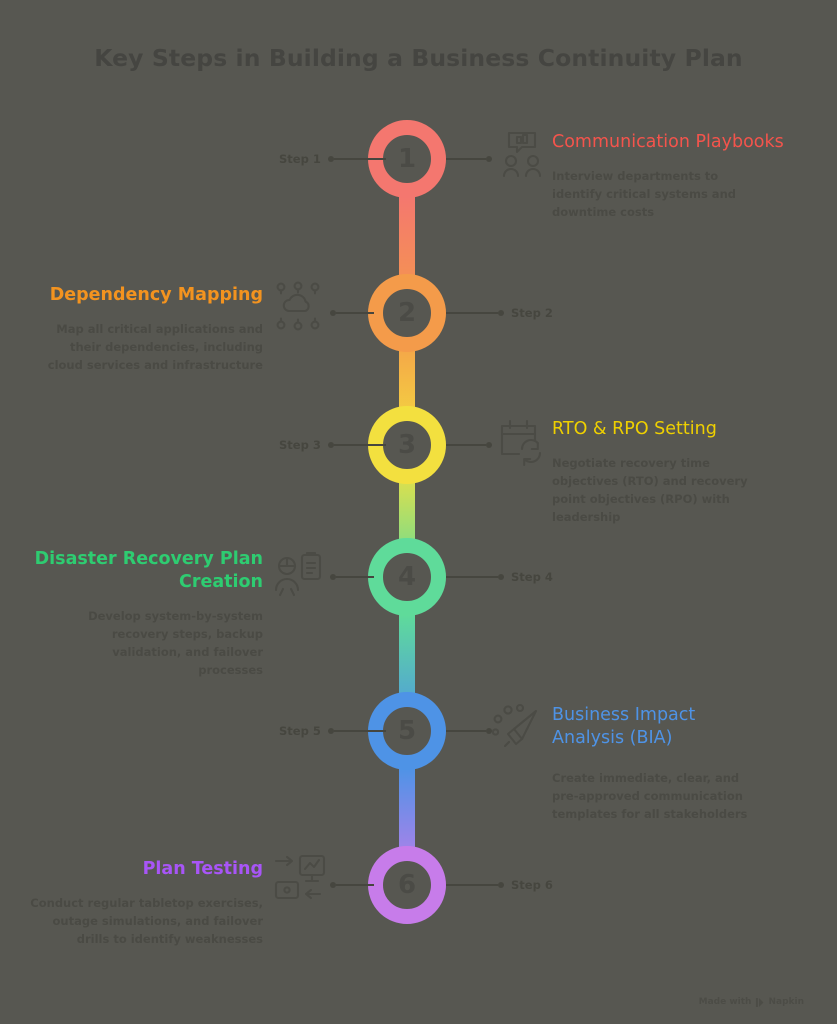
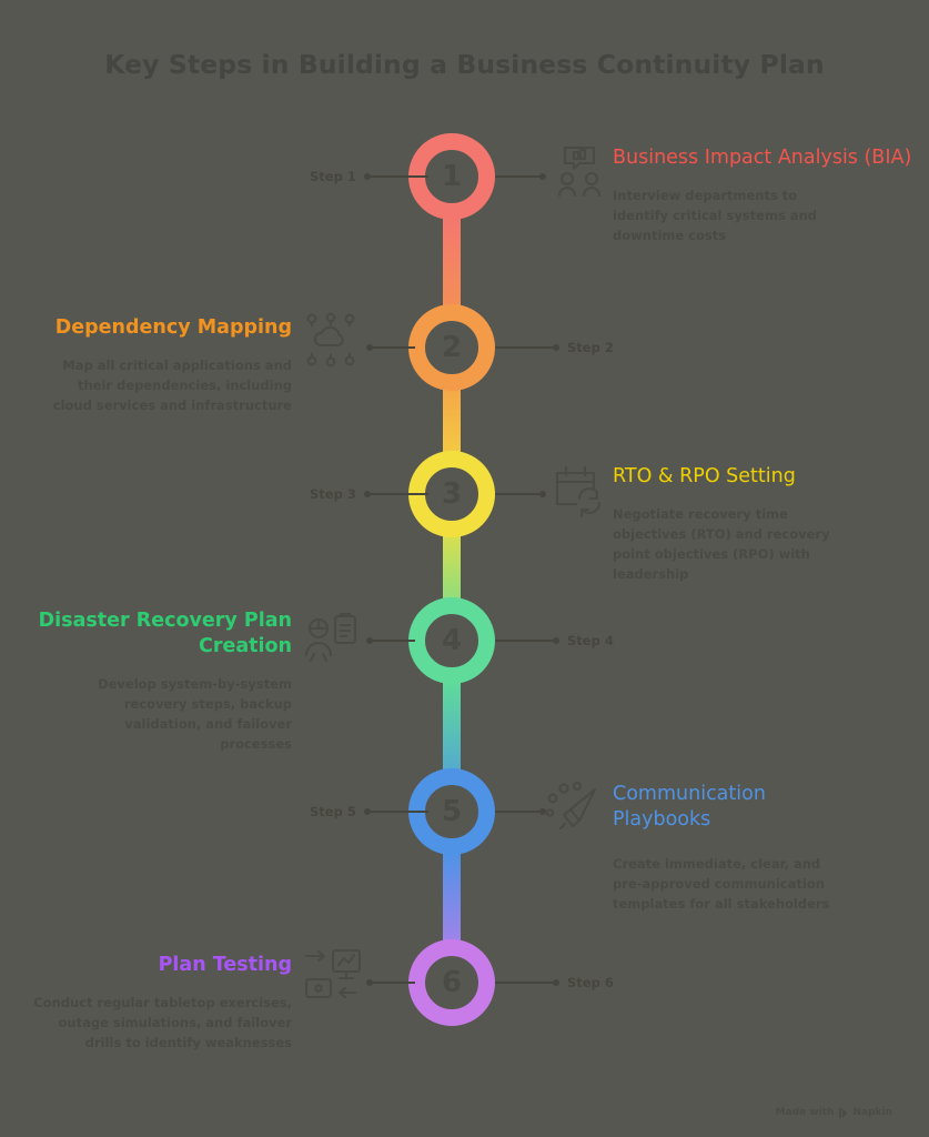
- Communication Playbooks
+ Business Impact Analysis (BIA)
  Dependency Mapping
  RTO & RPO Setting
  Disaster Recovery Plan Creation
- Business Impact Analysis (BIA)
+ Communication Playbooks
  Plan Testing
